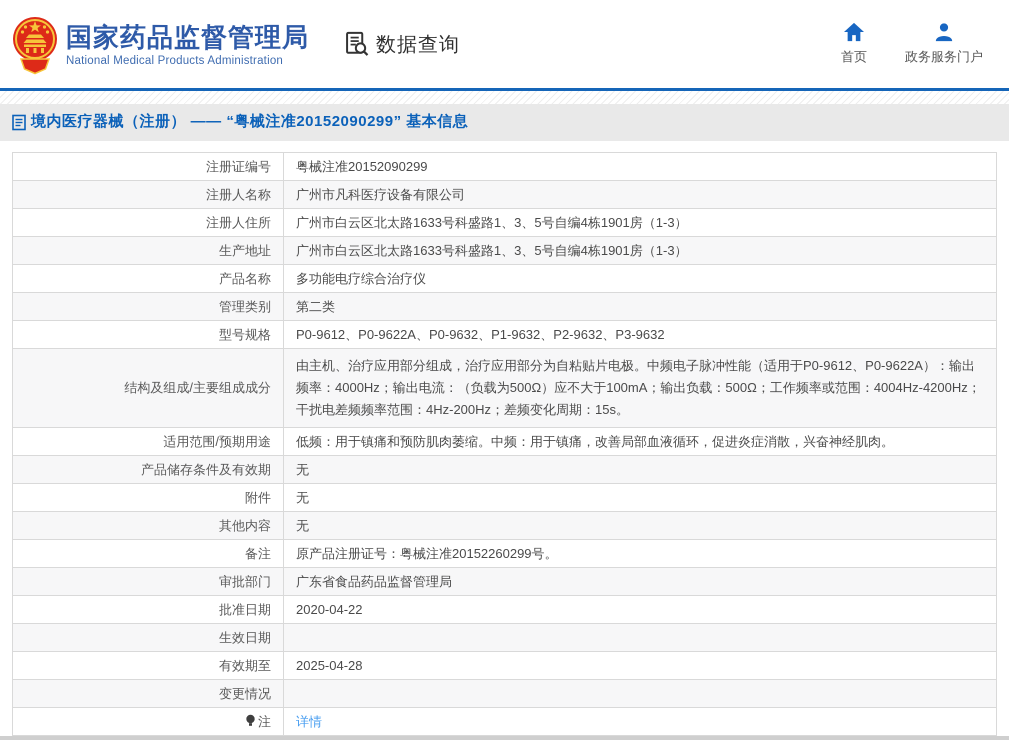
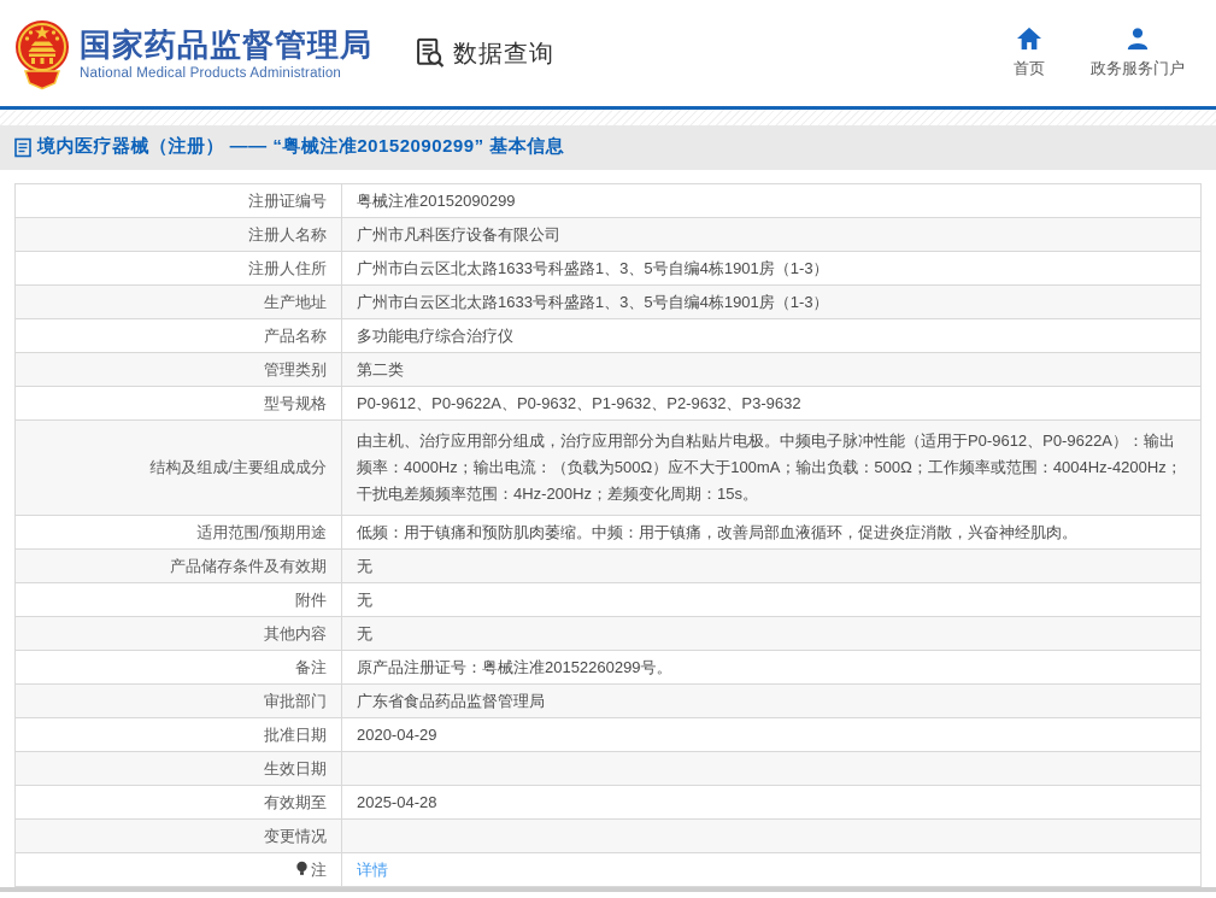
  国家药品监督管理局
  National Medical Products Administration
  数据查询
  首页
  政务服务门户
  境内医疗器械（注册） —— “粤械注准20152090299” 基本信息
  注册证编号	粤械注准20152090299
  注册人名称	广州市凡科医疗设备有限公司
  注册人住所	广州市白云区北太路1633号科盛路1、3、5号自编4栋1901房（1-3）
  生产地址	广州市白云区北太路1633号科盛路1、3、5号自编4栋1901房（1-3）
  产品名称	多功能电疗综合治疗仪
  管理类别	第二类
  型号规格	P0-9612、P0-9622A、P0-9632、P1-9632、P2-9632、P3-9632
  结构及组成/主要组成成分	由主机、治疗应用部分组成，治疗应用部分为自粘贴片电极。中频电子脉冲性能（适用于P0-9612、P0-9622A）：输出频率：4000Hz；输出电流：（负载为500Ω）应不大于100mA；输出负载：500Ω；工作频率或范围：4004Hz-4200Hz；干扰电差频频率范围：4Hz-200Hz；差频变化周期：15s。
  适用范围/预期用途	低频：用于镇痛和预防肌肉萎缩。中频：用于镇痛，改善局部血液循环，促进炎症消散，兴奋神经肌肉。
  产品储存条件及有效期	无
  附件	无
  其他内容	无
  备注	原产品注册证号：粤械注准20152260299号。
  审批部门	广东省食品药品监督管理局
- 批准日期	2020-04-22
+ 批准日期	2020-04-29
  生效日期
  有效期至	2025-04-28
  变更情况
  注	详情
